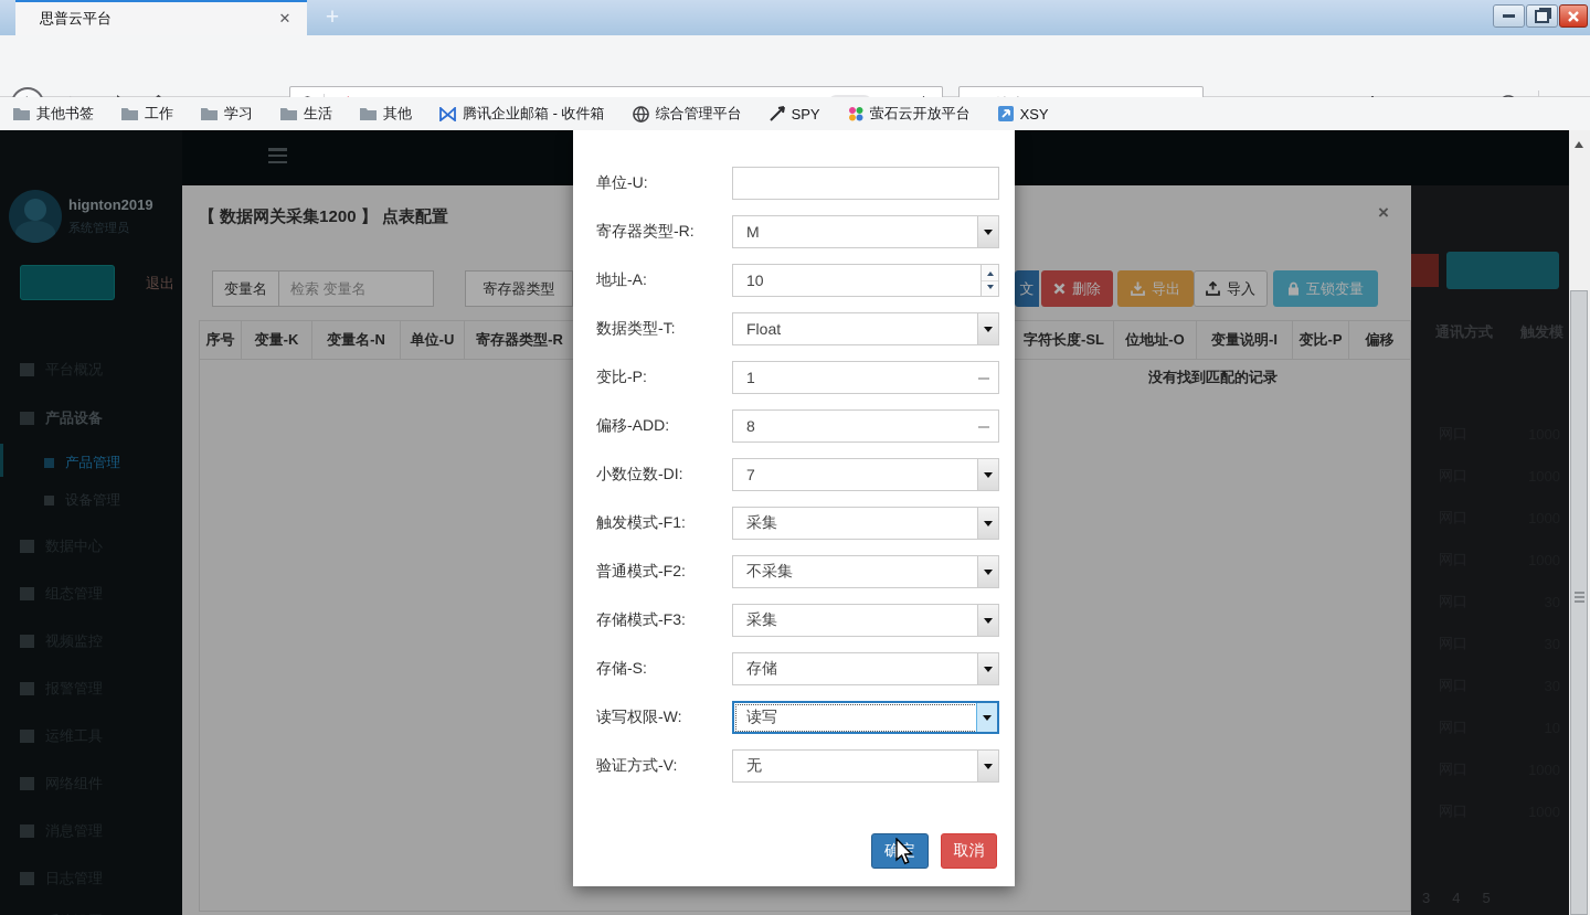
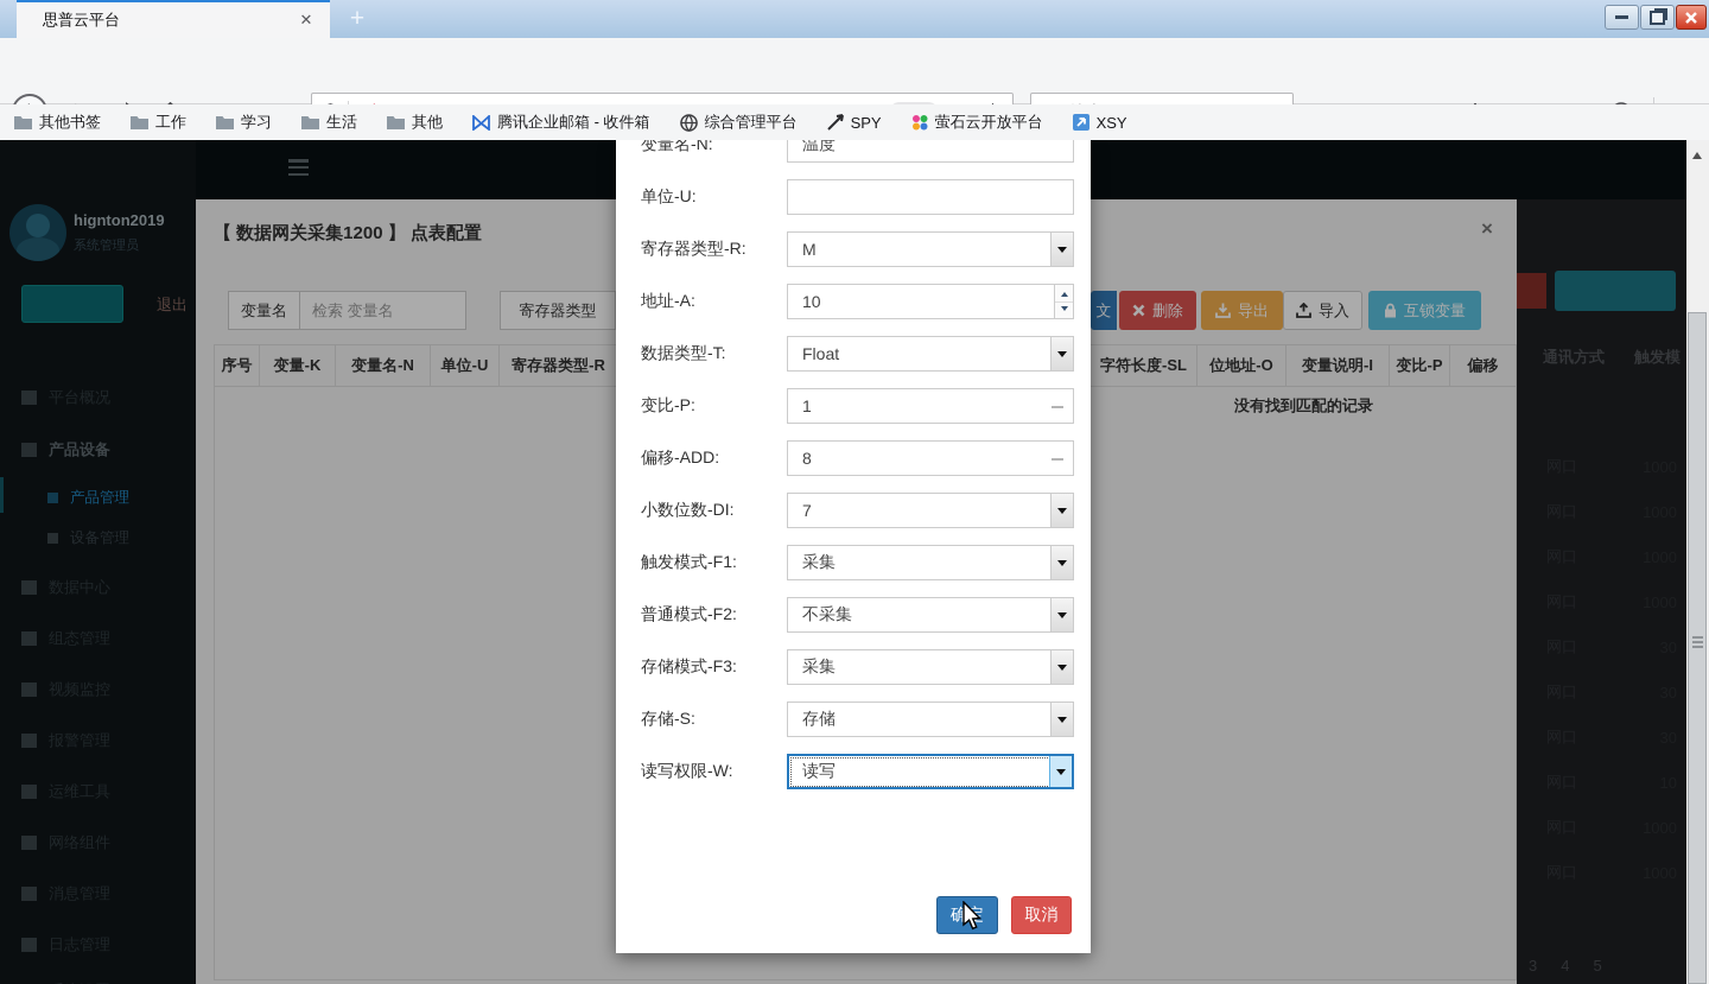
  思普云平台
  ✕
  +
  其他书签
  工作
  学习
  生活
  其他
  腾讯企业邮箱 - 收件箱
  综合管理平台
  SPY
  萤石云开放平台
  XSY
  hignton2019
  系统管理员
  退出
  平台概况
  产品设备
  产品管理
  设备管理
  数据中心
  组态管理
  视频监控
  报警管理
  运维工具
  网络组件
  消息管理
  日志管理
  通讯方式
  触发模
  3
  4
  5
  【 数据网关采集1200 】 点表配置
  ×
  变量名
  检索 变量名
  寄存器类型
  文
  删除
  导出
  导入
  互锁变量
  序号
  变量-K
  变量名-N
  单位-U
  寄存器类型-R
  字符长度-SL
  位地址-O
  变量说明-I
  变比-P
  偏移
  没有找到匹配的记录
+ 变量名-N:
+ 温度
  单位-U:
  寄存器类型-R:
  M
  地址-A:
  10
  数据类型-T:
  Float
  变比-P:
  1
  偏移-ADD:
  8
  小数位数-DI:
  7
  触发模式-F1:
  采集
  普通模式-F2:
  不采集
  存储模式-F3:
  采集
  存储-S:
  存储
  读写权限-W:
  读写
- 验证方式-V:
- 无
  取消
